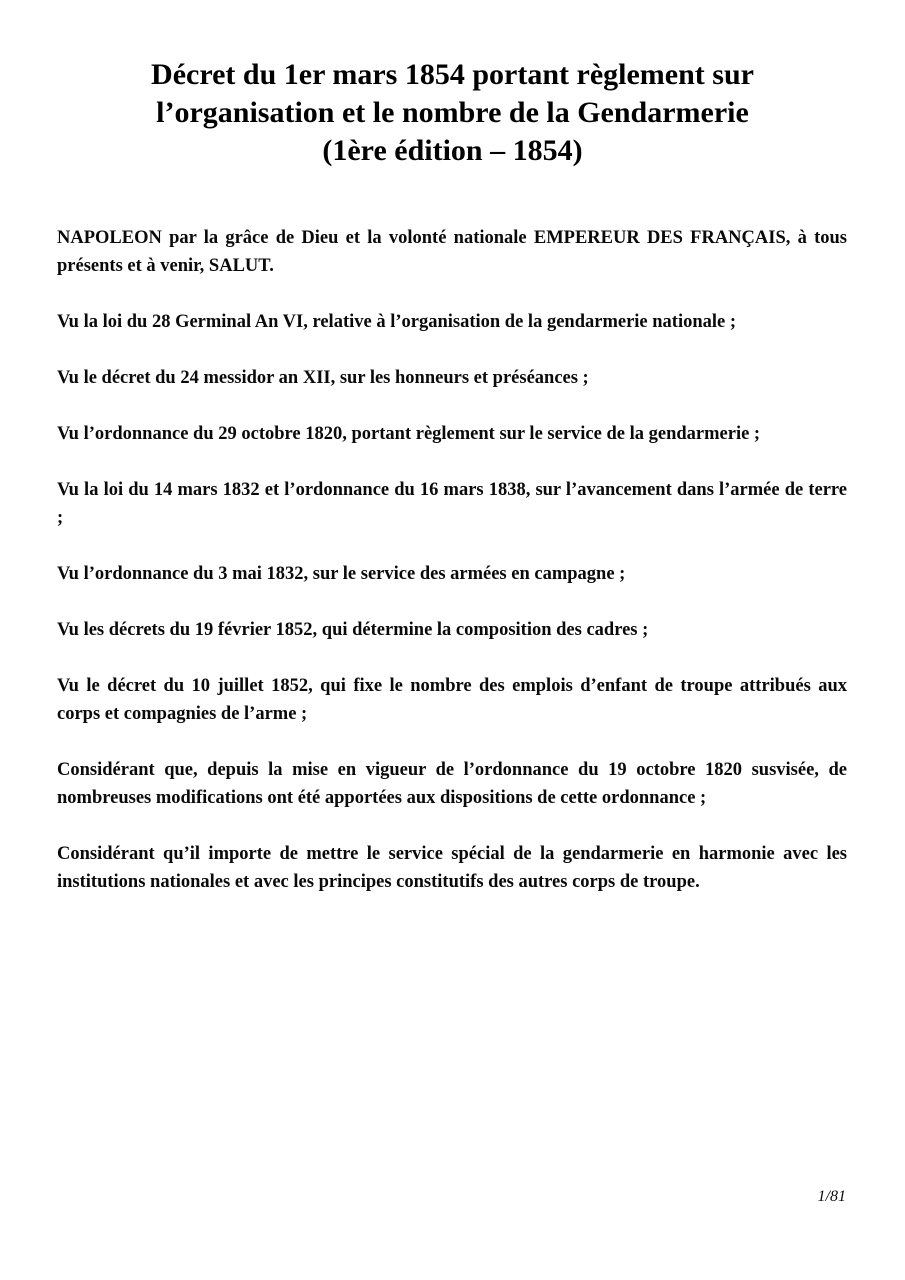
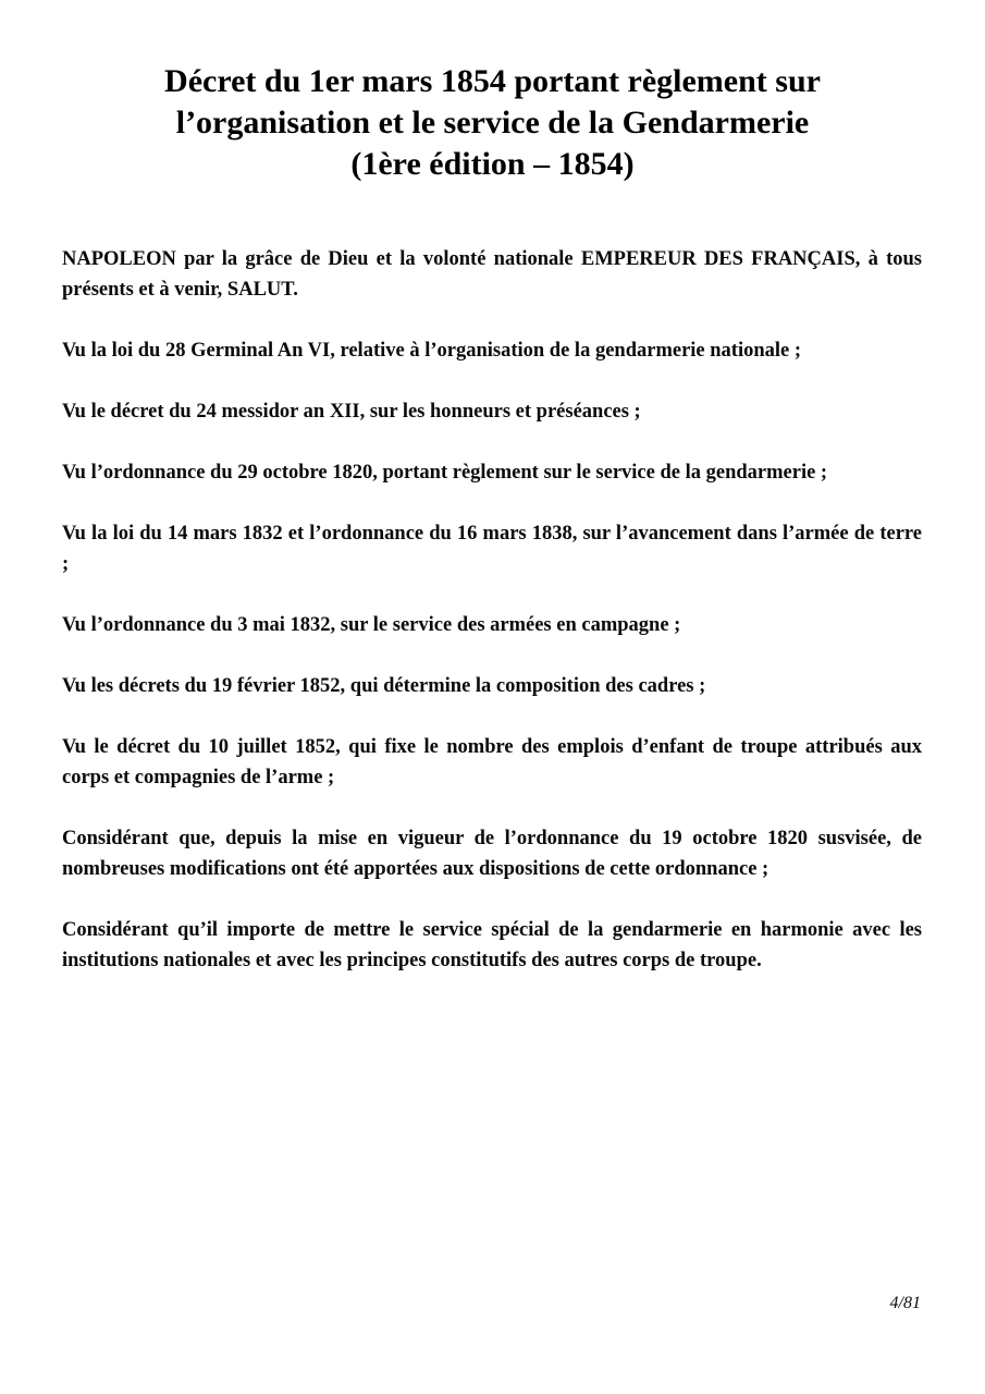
  Décret du 1er mars 1854 portant règlement sur
- l’organisation et le nombre de la Gendarmerie
+ l’organisation et le service de la Gendarmerie
  (1ère édition – 1854)
  NAPOLEON par la grâce de Dieu et la volonté nationale EMPEREUR DES FRANÇAIS, à tous présents et à venir, SALUT.
  Vu la loi du 28 Germinal An VI, relative à l’organisation de la gendarmerie nationale ;
  Vu le décret du 24 messidor an XII, sur les honneurs et préséances ;
  Vu l’ordonnance du 29 octobre 1820, portant règlement sur le service de la gendarmerie ;
  Vu la loi du 14 mars 1832 et l’ordonnance du 16 mars 1838, sur l’avancement dans l’armée de terre ;
  Vu l’ordonnance du 3 mai 1832, sur le service des armées en campagne ;
  Vu les décrets du 19 février 1852, qui détermine la composition des cadres ;
  Vu le décret du 10 juillet 1852, qui fixe le nombre des emplois d’enfant de troupe attribués aux corps et compagnies de l’arme ;
  Considérant que, depuis la mise en vigueur de l’ordonnance du 19 octobre 1820 susvisée, de nombreuses modifications ont été apportées aux dispositions de cette ordonnance ;
  Considérant qu’il importe de mettre le service spécial de la gendarmerie en harmonie avec les institutions nationales et avec les principes constitutifs des autres corps de troupe.
- 1/81
+ 4/81
